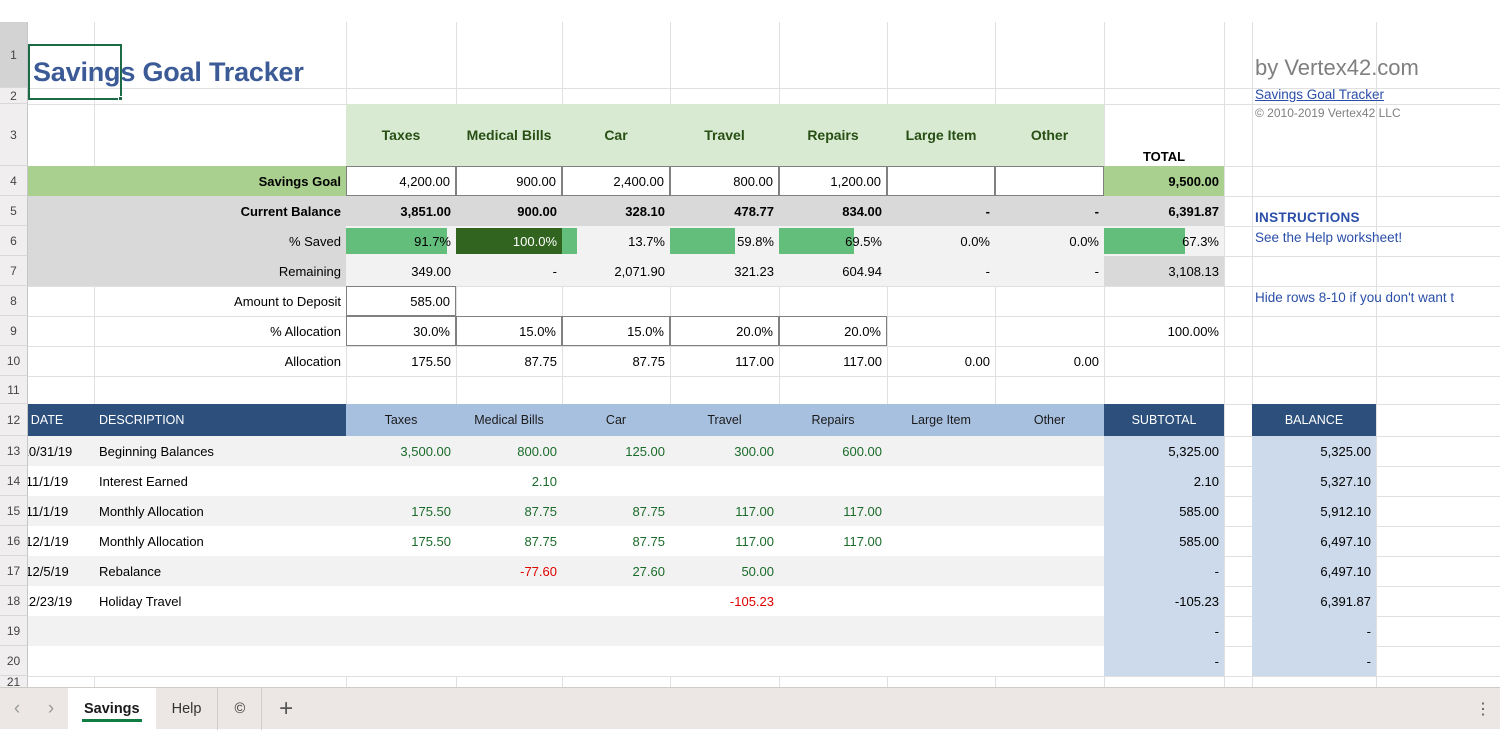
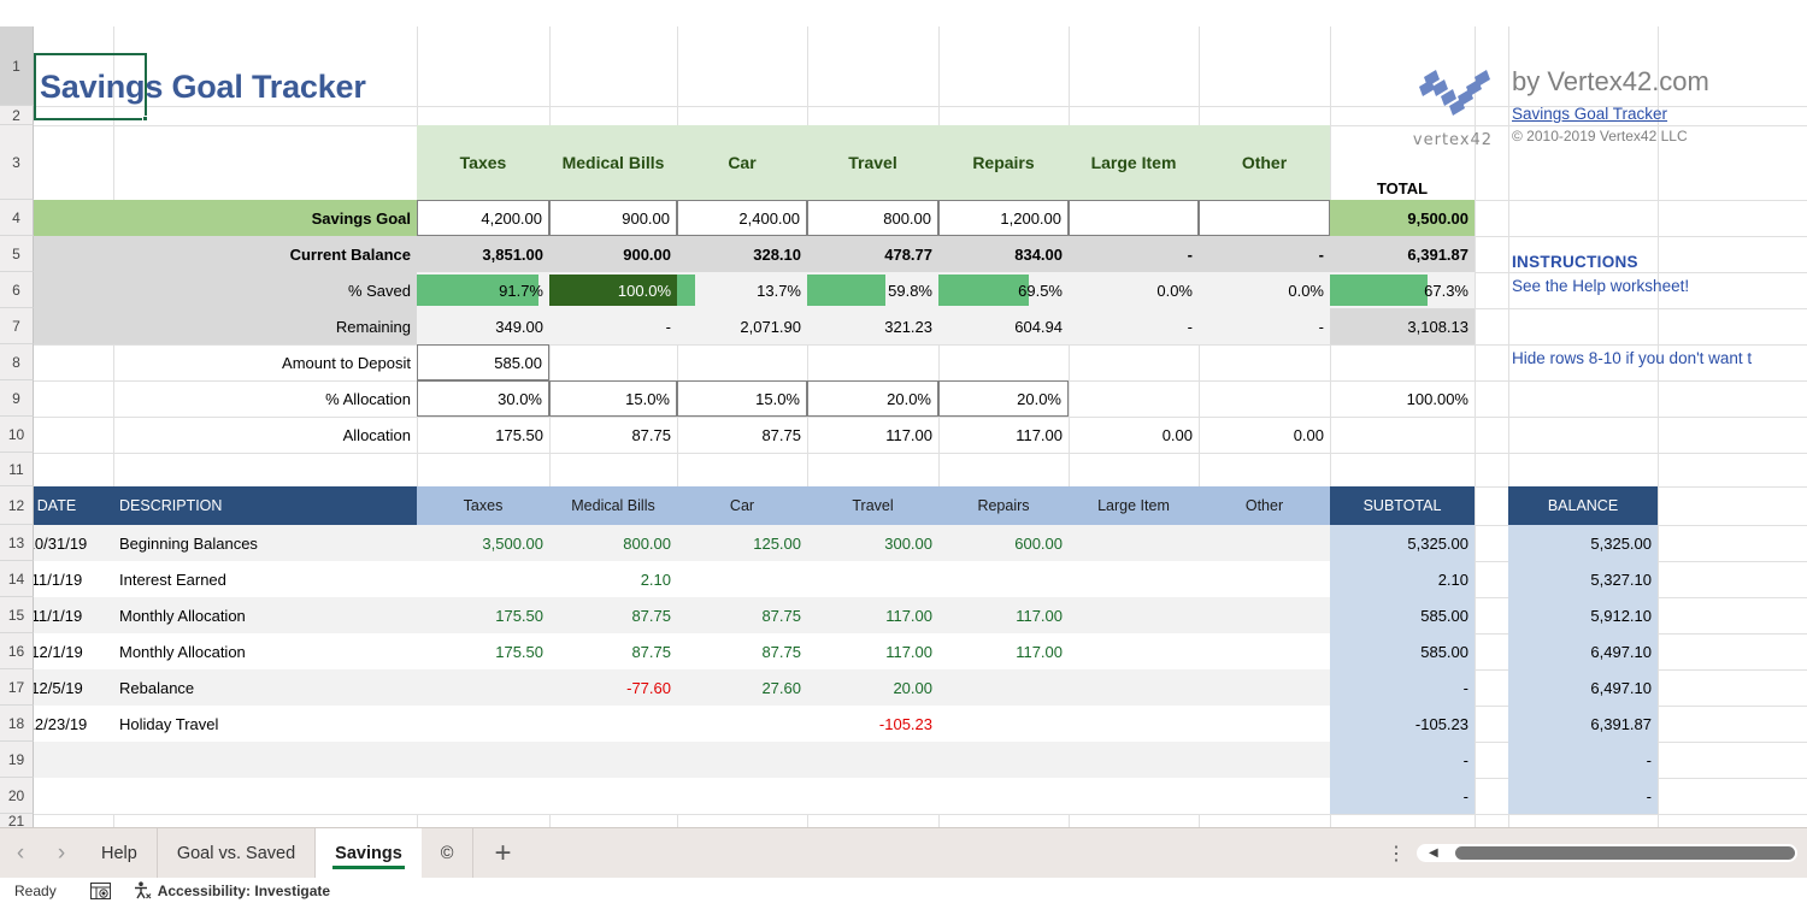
  1
  2
  3
  4
  5
  6
  7
  8
  9
  10
  11
  12
  13
  14
  15
  16
  17
  18
  19
  20
  21
  Savings Goal Tracker
+ vertex42
  by Vertex42.com
  Savings Goal Tracker
  © 2010-2019 Vertex42 LLC
  INSTRUCTIONS
  See the Help worksheet!
  Hide rows 8-10 if you don't want t
  Taxes
  Medical Bills
  Car
  Travel
  Repairs
  Large Item
  Other
  TOTAL
  Savings Goal
  4,200.00
  900.00
  2,400.00
  800.00
  1,200.00
  9,500.00
  Current Balance
  3,851.00
  900.00
  328.10
  478.77
  834.00
  -
  -
  6,391.87
  % Saved
  91.7%
  100.0%
  13.7%
  59.8%
  69.5%
  0.0%
  0.0%
  67.3%
  Remaining
  349.00
  -
  2,071.90
  321.23
  604.94
  -
  -
  3,108.13
  Amount to Deposit
  585.00
  % Allocation
  30.0%
  15.0%
  15.0%
  20.0%
  20.0%
  100.00%
  Allocation
  175.50
  87.75
  87.75
  117.00
  117.00
  0.00
  0.00
  DATE
  DESCRIPTION
  Taxes
  Medical Bills
  Car
  Travel
  Repairs
  Large Item
  Other
  SUBTOTAL
  BALANCE
  0/31/19
  Beginning Balances
  3,500.00
  800.00
  125.00
  300.00
  600.00
  5,325.00
  5,325.00
  11/1/19
  Interest Earned
  2.10
  2.10
  5,327.10
  11/1/19
  Monthly Allocation
  175.50
  87.75
  87.75
  117.00
  117.00
  585.00
  5,912.10
  12/1/19
  Monthly Allocation
  175.50
  87.75
  87.75
  117.00
  117.00
  585.00
  6,497.10
  12/5/19
  Rebalance
  -77.60
  27.60
- 50.00
+ 20.00
  -
  6,497.10
  2/23/19
  Holiday Travel
  -105.23
  -105.23
  6,391.87
  -
  -
  -
  -
  ‹
  ›
- Savings
+ Help
+ Goal vs. Saved
- Help
+ Savings
  ©
  +
  ⋮
+ ◀
+ Ready
+ Accessibility: Investigate
